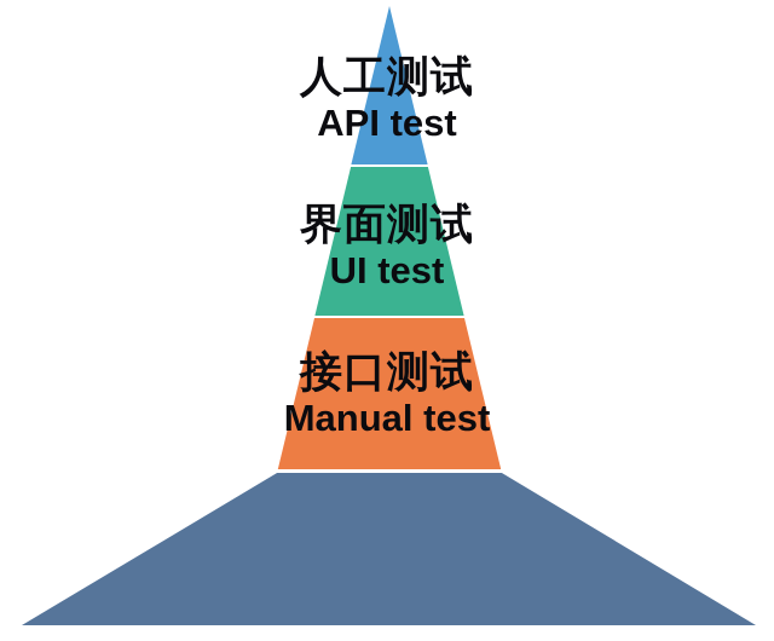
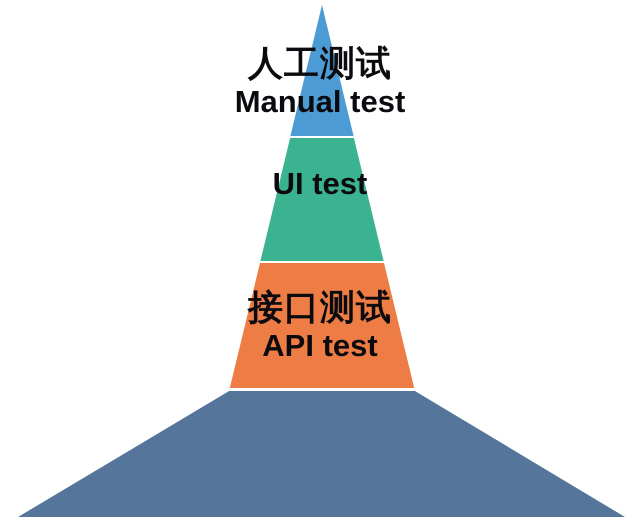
  人工测试
- API test
+ Manual test
- 界面测试
  UI test
  接口测试
- Manual test
+ API test
